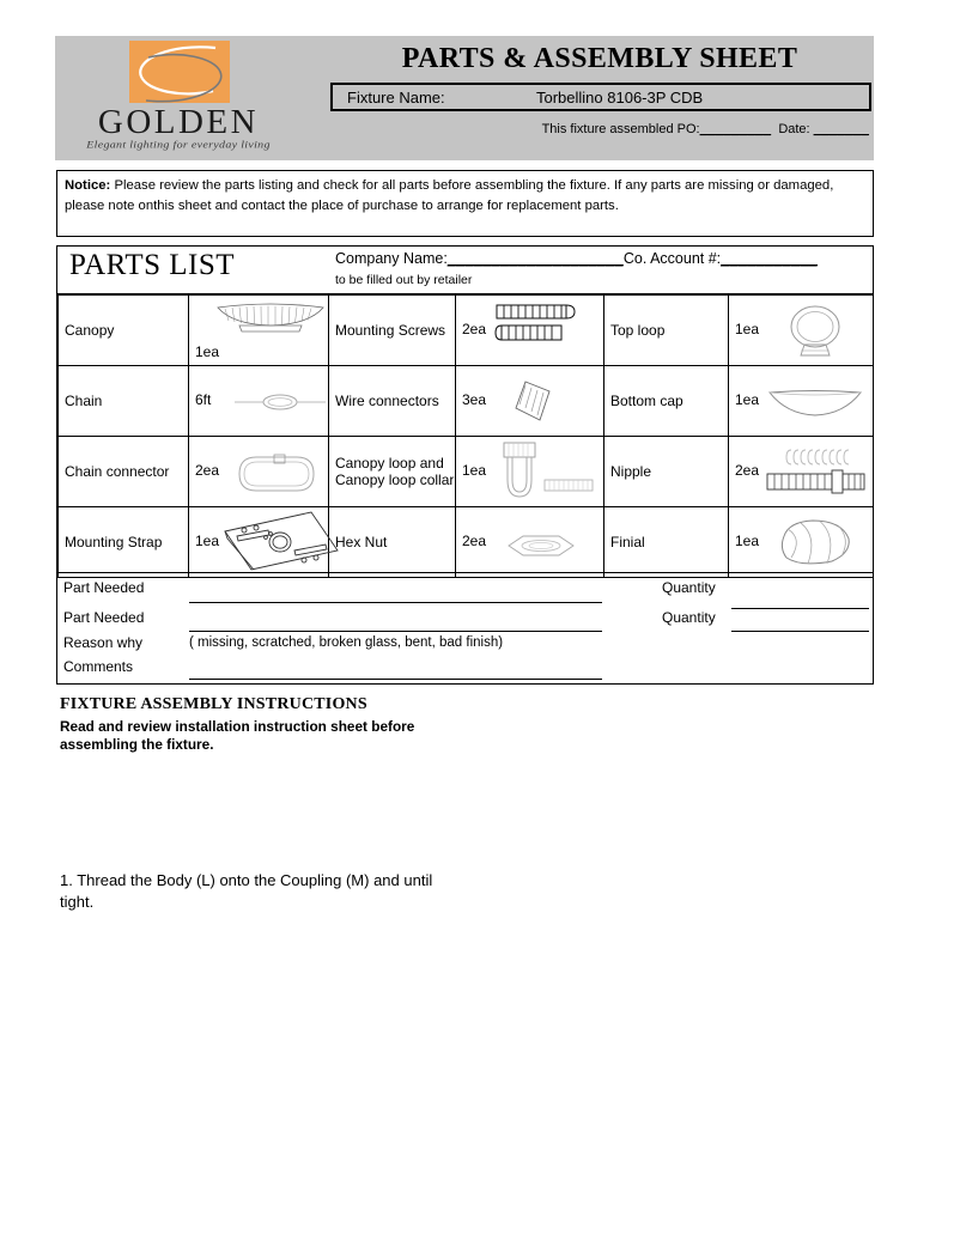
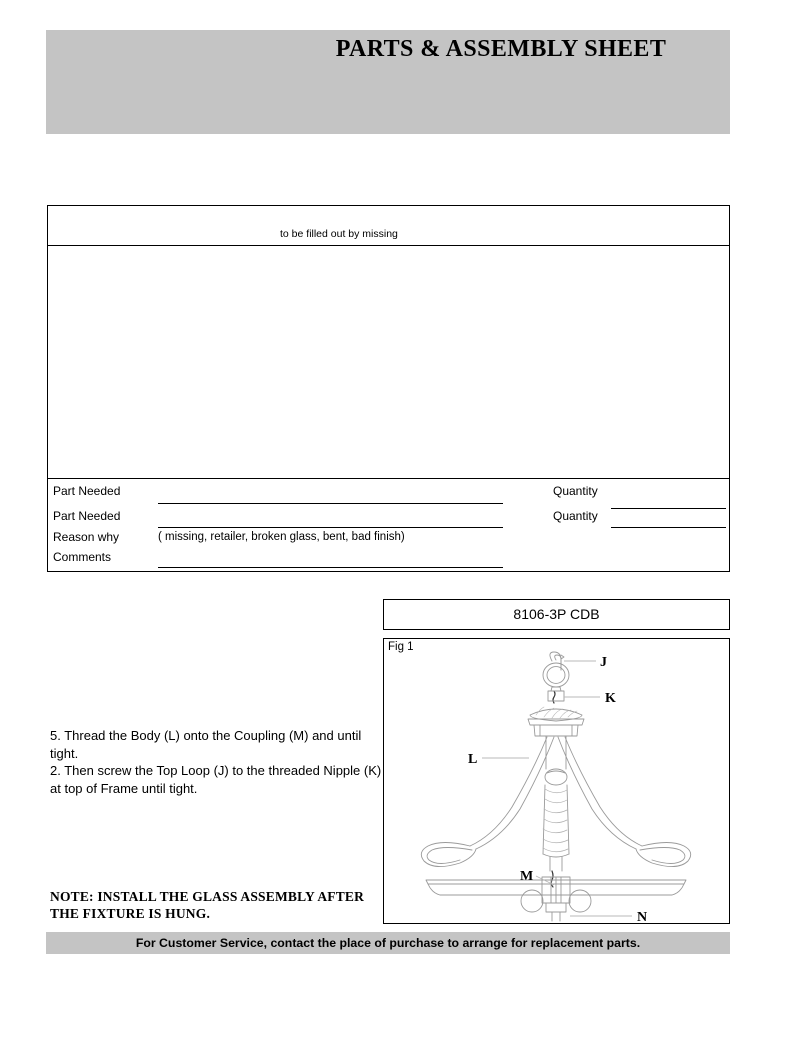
- GOLDEN
- Elegant lighting for everyday living
  PARTS & ASSEMBLY SHEET
- Fixture Name:
- Torbellino 8106-3P CDB
- This fixture assembled PO:_________ Date: _______
- Notice: Please review the parts listing and check for all parts before assembling the fixture. If any parts are missing or damaged, please note onthis sheet and contact the place of purchase to arrange for replacement parts.
- PARTS LIST
- Company Name:____________________Co. Account #:___________
- to be filled out by retailer
+ to be filled out by missing
- Canopy	1ea	Mounting Screws	2ea	Top loop	1ea
- Chain	6ft	Wire connectors	3ea	Bottom cap	1ea
- Chain connector	2ea	Canopy loop and Canopy loop collar	1ea	Nipple	2ea
- Mounting Strap	1ea	Hex Nut	2ea	Finial	1ea
  Part Needed
  Quantity
  Part Needed
  Quantity
  Reason why
- ( missing, scratched, broken glass, bent, bad finish)
+ ( missing, retailer, broken glass, bent, bad finish)
  Comments
- FIXTURE ASSEMBLY INSTRUCTIONS
- Read and review installation instruction sheet before assembling the fixture.
- 1. Thread the Body (L) onto the Coupling (M) and until tight.
+ 5. Thread the Body (L) onto the Coupling (M) and until tight.
+ 2. Then screw the Top Loop (J) to the threaded Nipple (K) at top of Frame until tight.
+ NOTE: INSTALL THE GLASS ASSEMBLY AFTER THE FIXTURE IS HUNG.
+ 8106-3P CDB
+ Fig 1
+ J
+ K
+ L
+ M
+ N
+ For Customer Service, contact the place of purchase to arrange for replacement parts.
